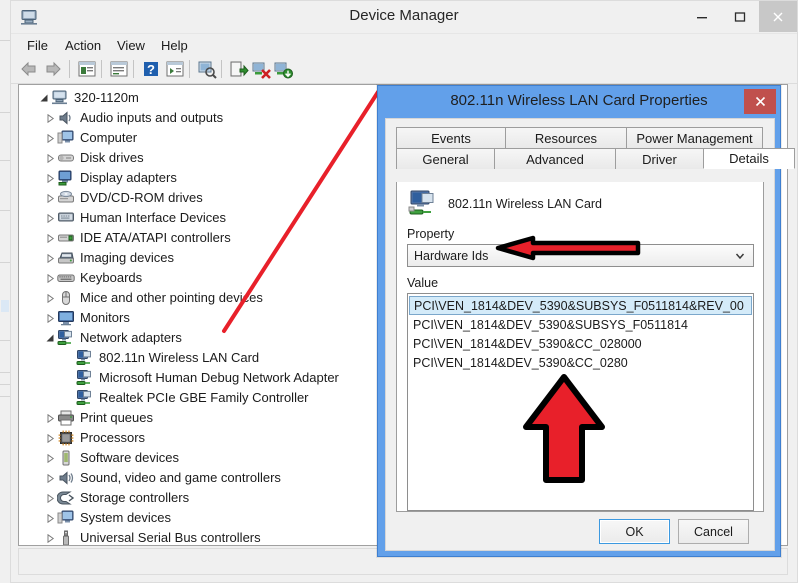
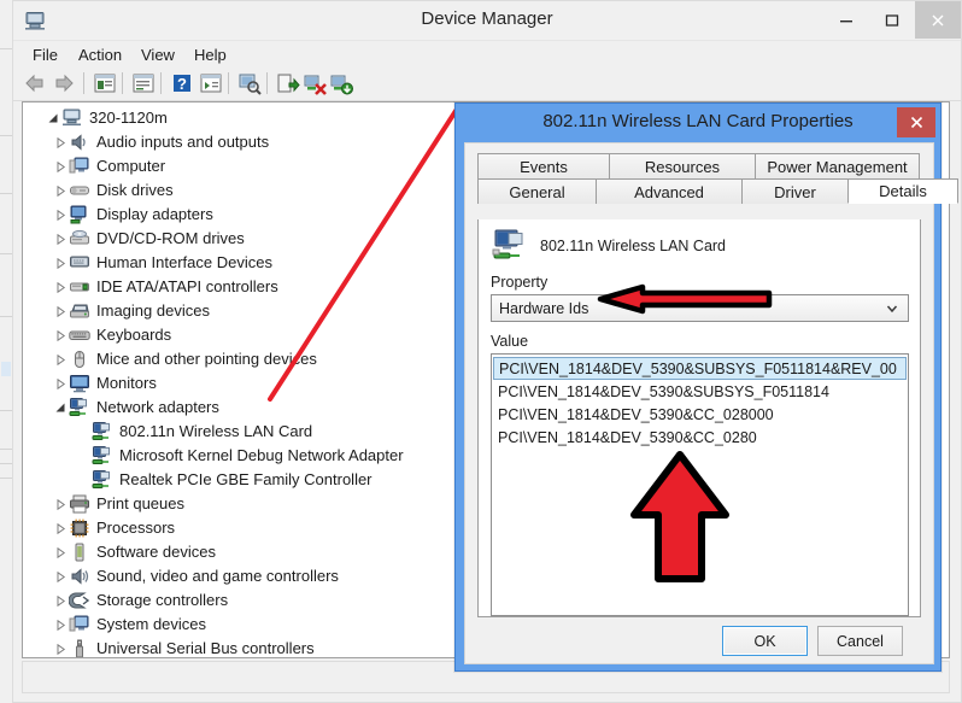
  Device Manager
  File
  Action
  View
  Help
  ?
  320-1120m
  Audio inputs and outputs
  Computer
  Disk drives
  Display adapters
  DVD/CD-ROM drives
  Human Interface Devices
  IDE ATA/ATAPI controllers
  Imaging devices
  Keyboards
  Mice and other pointing devies
  Monitors
  Network adapters
  802.11n Wireless LAN Card
- Microsoft Human Debug Network Adapter
+ Microsoft Kernel Debug Network Adapter
  Realtek PCIe GBE Family Controller
  Print queues
  Processors
  Software devices
  Sound, video and game controllers
  Storage controllers
  System devices
  Universal Serial Bus controllers
  802.11n Wireless LAN Card Properties
  Events
  Resources
  Power Management
  General
  Advanced
  Driver
  Details
  802.11n Wireless LAN Card
  Property
  Hardware Ids
  Value
  PCI\VEN_1814&DEV_5390&SUBSYS_F0511814&REV_00
  PCI\VEN_1814&DEV_5390&SUBSYS_F0511814
  PCI\VEN_1814&DEV_5390&CC_028000
  PCI\VEN_1814&DEV_5390&CC_0280
  OK
  Cancel
